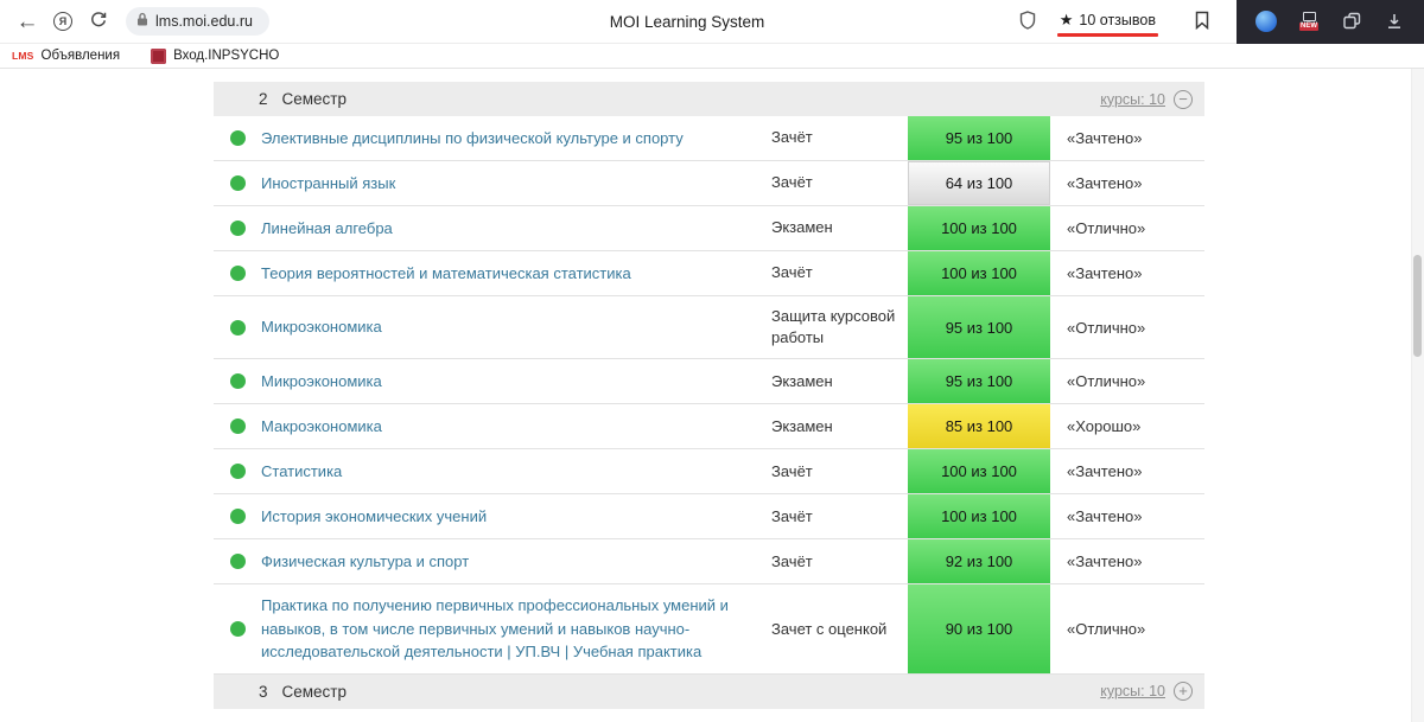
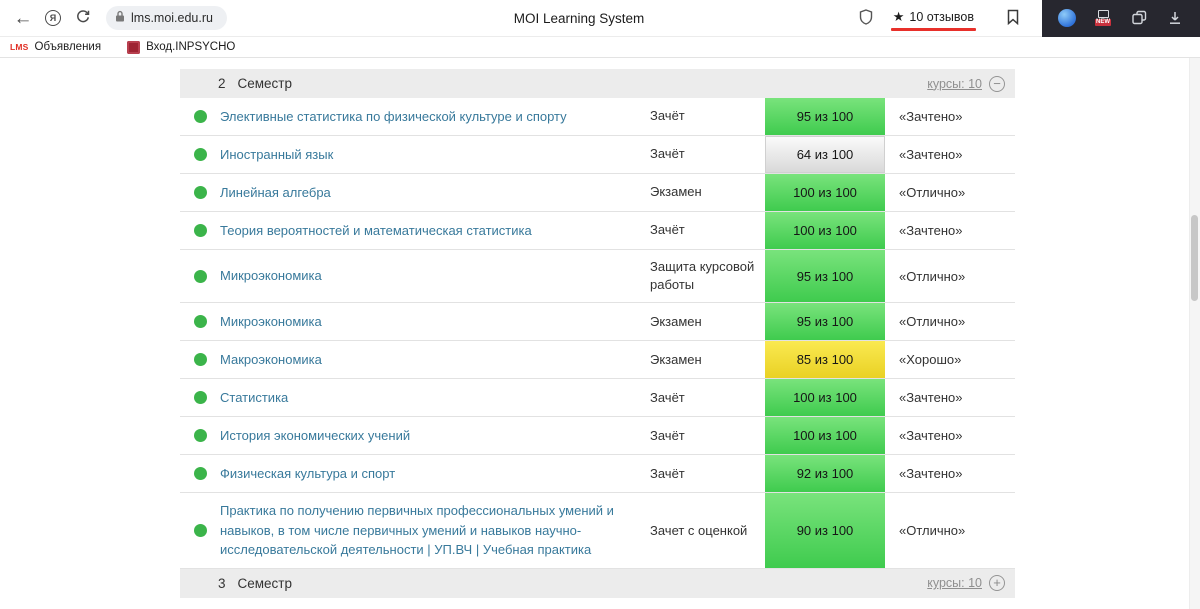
  ←
  Я
  lms.moi.edu.ru
  MOI Learning System
  ★
  10 отзывов
  LMS
  Объявления
  Вход.INPSYCHO
  2
  Семестр
  курсы: 10
  −
- Элективные дисциплины по физической культуре и спорту
+ Элективные статистика по физической культуре и спорту
  Зачёт
  95 из 100
  «Зачтено»
  Иностранный язык
  Зачёт
  64 из 100
  «Зачтено»
  Линейная алгебра
  Экзамен
  100 из 100
  «Отлично»
  Теория вероятностей и математическая статистика
  Зачёт
  100 из 100
  «Зачтено»
  Микроэкономика
  Защита курсовой работы
  95 из 100
  «Отлично»
  Микроэкономика
  Экзамен
  95 из 100
  «Отлично»
  Макроэкономика
  Экзамен
  85 из 100
  «Хорошо»
  Статистика
  Зачёт
  100 из 100
  «Зачтено»
  История экономических учений
  Зачёт
  100 из 100
  «Зачтено»
  Физическая культура и спорт
  Зачёт
  92 из 100
  «Зачтено»
  Практика по получению первичных профессиональных умений и навыков, в том числе первичных умений и навыков научно-исследовательской деятельности | УП.ВЧ | Учебная практика
  Зачет с оценкой
  90 из 100
  «Отлично»
  3
  Семестр
  курсы: 10
  +
